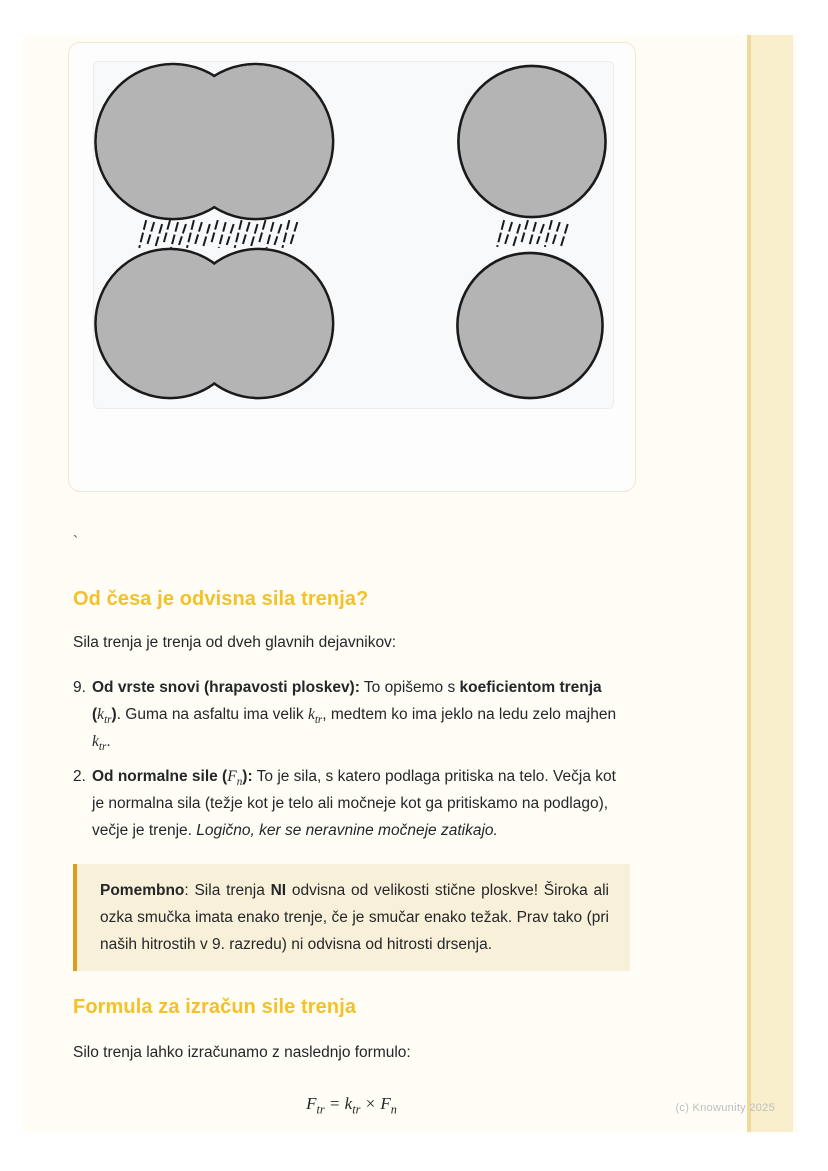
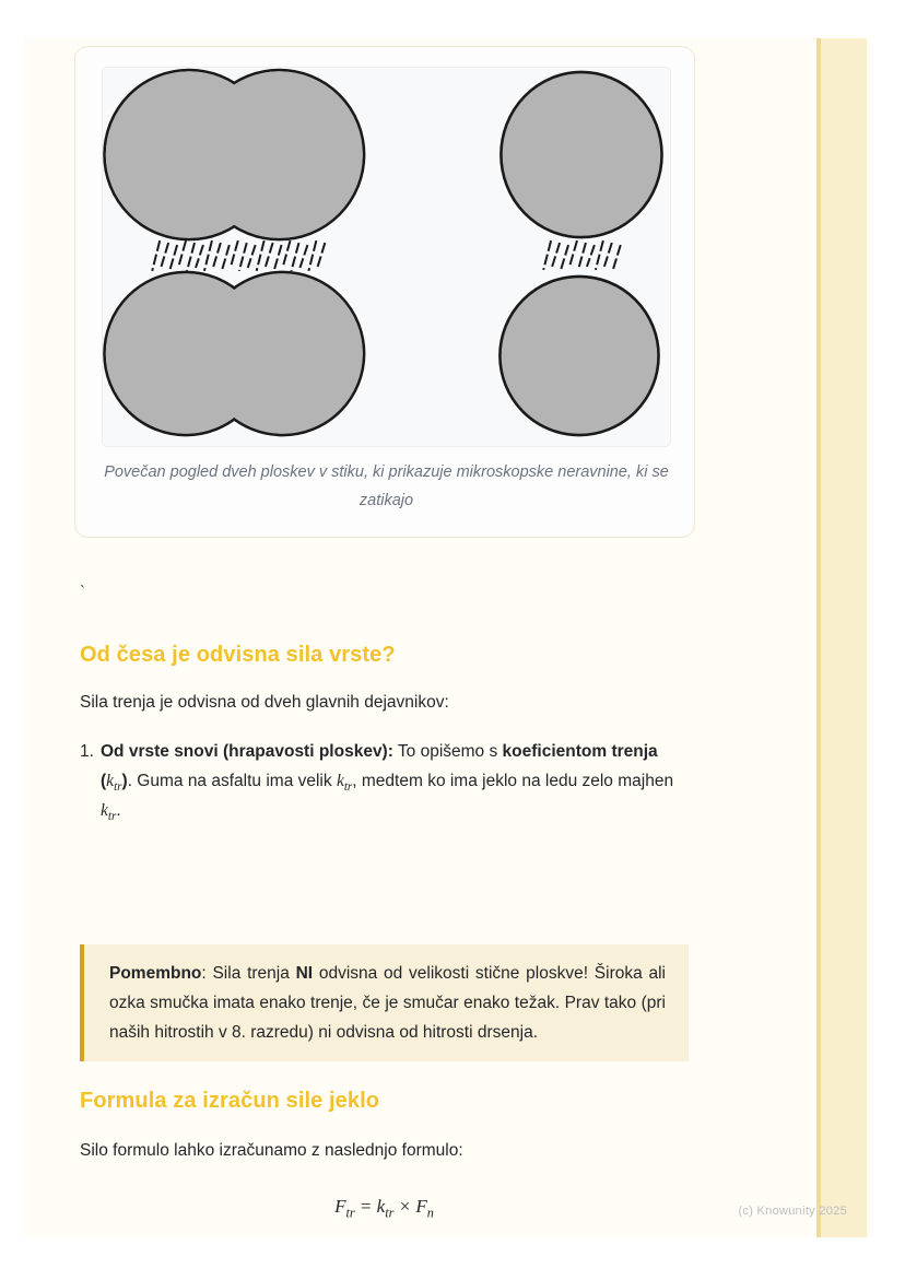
+ Povečan pogled dveh ploskev v stiku, ki prikazuje mikroskopske neravnine, ki se zatikajo
  `
- Od česa je odvisna sila trenja?
+ Od česa je odvisna sila vrste?
- Sila trenja je trenja od dveh glavnih dejavnikov:
+ Sila trenja je odvisna od dveh glavnih dejavnikov:
- 9.
+ 1.
  Od vrste snovi (hrapavosti ploskev): To opišemo s koeficientom trenja (ktr). Guma na asfaltu ima velik ktr, medtem ko ima jeklo na ledu zelo majhen ktr.
- 2.
- Od normalne sile (Fn): To je sila, s katero podlaga pritiska na telo. Večja kot je normalna sila (težje kot je telo ali močneje kot ga pritiskamo na podlago), večje je trenje. Logično, ker se neravnine močneje zatikajo.
- Pomembno: Sila trenja NI odvisna od velikosti stične ploskve! Široka ali ozka smučka imata enako trenje, če je smučar enako težak. Prav tako (pri naših hitrostih v 9. razredu) ni odvisna od hitrosti drsenja.
+ Pomembno: Sila trenja NI odvisna od velikosti stične ploskve! Široka ali ozka smučka imata enako trenje, če je smučar enako težak. Prav tako (pri naših hitrostih v 8. razredu) ni odvisna od hitrosti drsenja.
- Formula za izračun sile trenja
+ Formula za izračun sile jeklo
- Silo trenja lahko izračunamo z naslednjo formulo:
+ Silo formulo lahko izračunamo z naslednjo formulo:
  Ftr = ktr × Fn
  (c) Knowunity 2025
